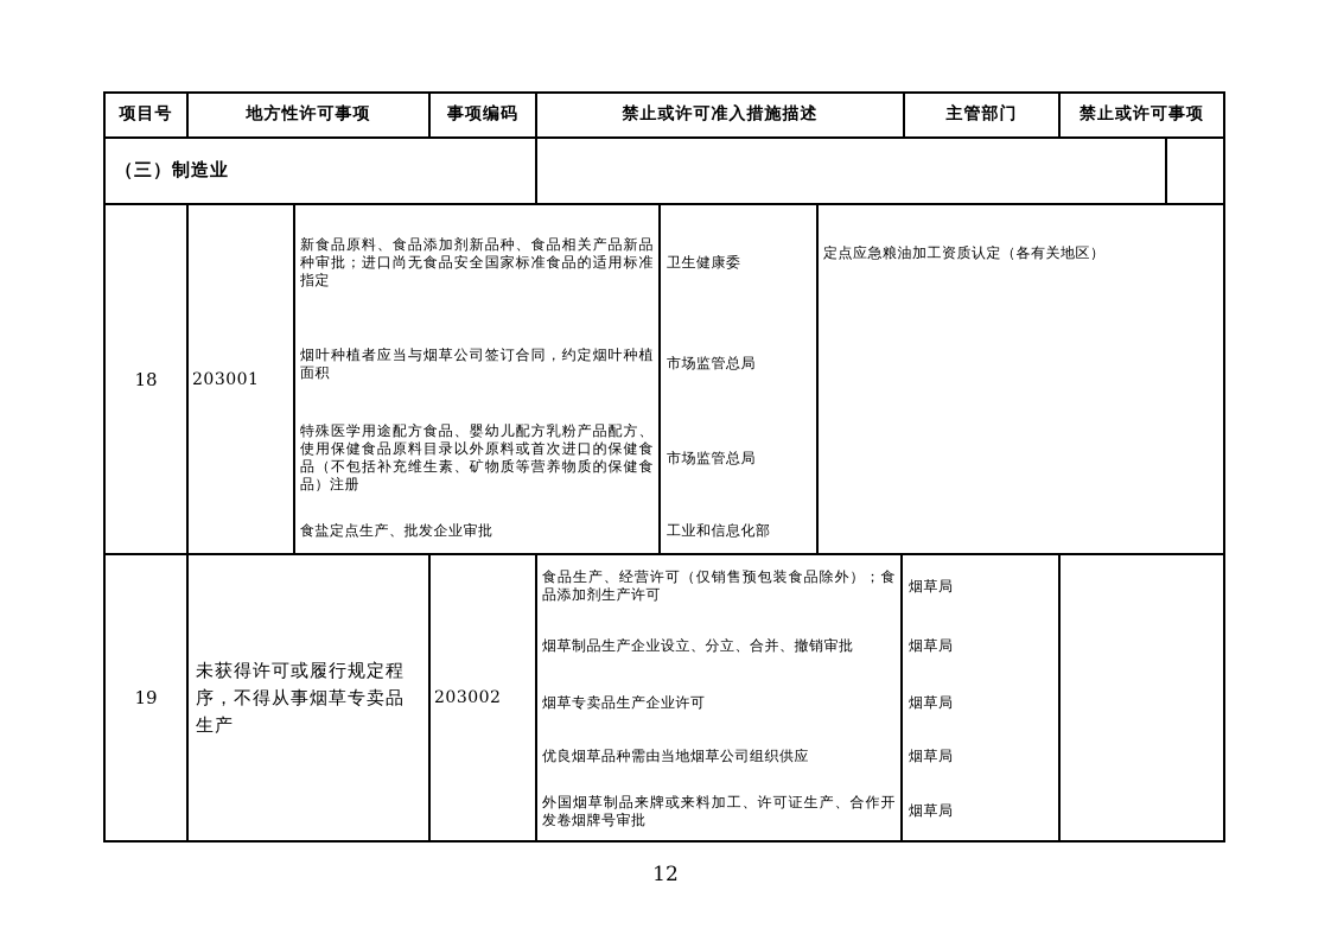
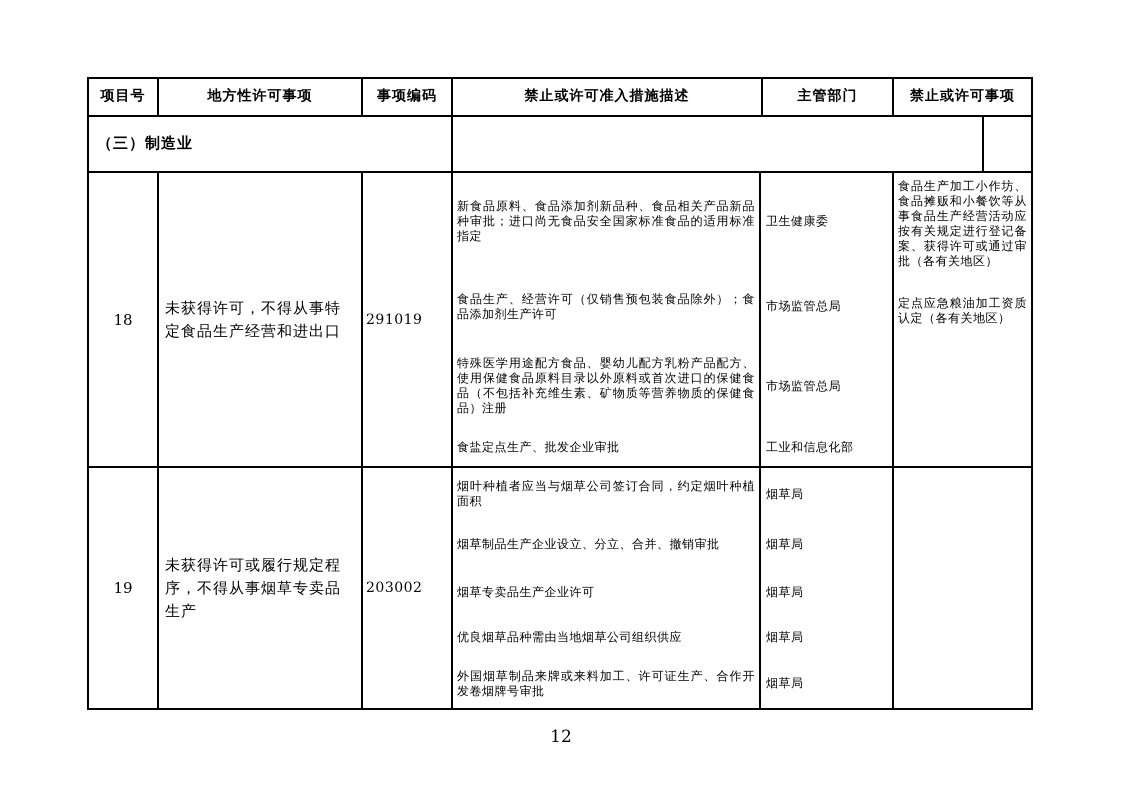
  项目号
  地方性许可事项
  事项编码
  禁止或许可准入措施描述
  主管部门
  禁止或许可事项
  （三）制造业
  18
+ 未获得许可，不得从事特定食品生产经营和进出口
- 203001
+ 291019
  新食品原料、食品添加剂新品种、食品相关产品新品种审批；进口尚无食品安全国家标准食品的适用标准指定
  卫生健康委
- 烟叶种植者应当与烟草公司签订合同，约定烟叶种植面积
+ 食品生产、经营许可（仅销售预包装食品除外）；食品添加剂生产许可
  市场监管总局
  特殊医学用途配方食品、婴幼儿配方乳粉产品配方、使用保健食品原料目录以外原料或首次进口的保健食品（不包括补充维生素、矿物质等营养物质的保健食品）注册
  市场监管总局
  食盐定点生产、批发企业审批
  工业和信息化部
+ 食品生产加工小作坊、食品摊贩和小餐饮等从事食品生产经营活动应按有关规定进行登记备案、获得许可或通过审批（各有关地区）
  定点应急粮油加工资质认定（各有关地区）
  19
  未获得许可或履行规定程序，不得从事烟草专卖品生产
  203002
- 食品生产、经营许可（仅销售预包装食品除外）；食品添加剂生产许可
+ 烟叶种植者应当与烟草公司签订合同，约定烟叶种植面积
  烟草局
  烟草制品生产企业设立、分立、合并、撤销审批
  烟草局
  烟草专卖品生产企业许可
  烟草局
  优良烟草品种需由当地烟草公司组织供应
  烟草局
  外国烟草制品来牌或来料加工、许可证生产、合作开发卷烟牌号审批
  烟草局
  12
